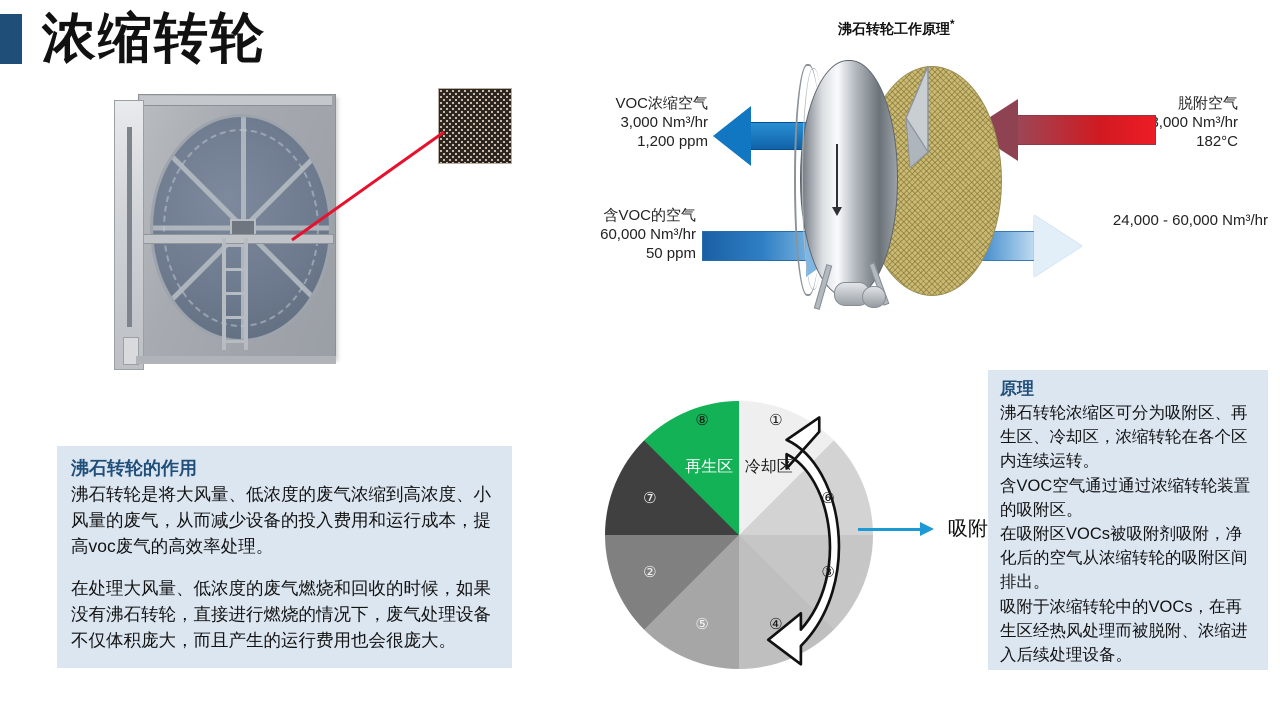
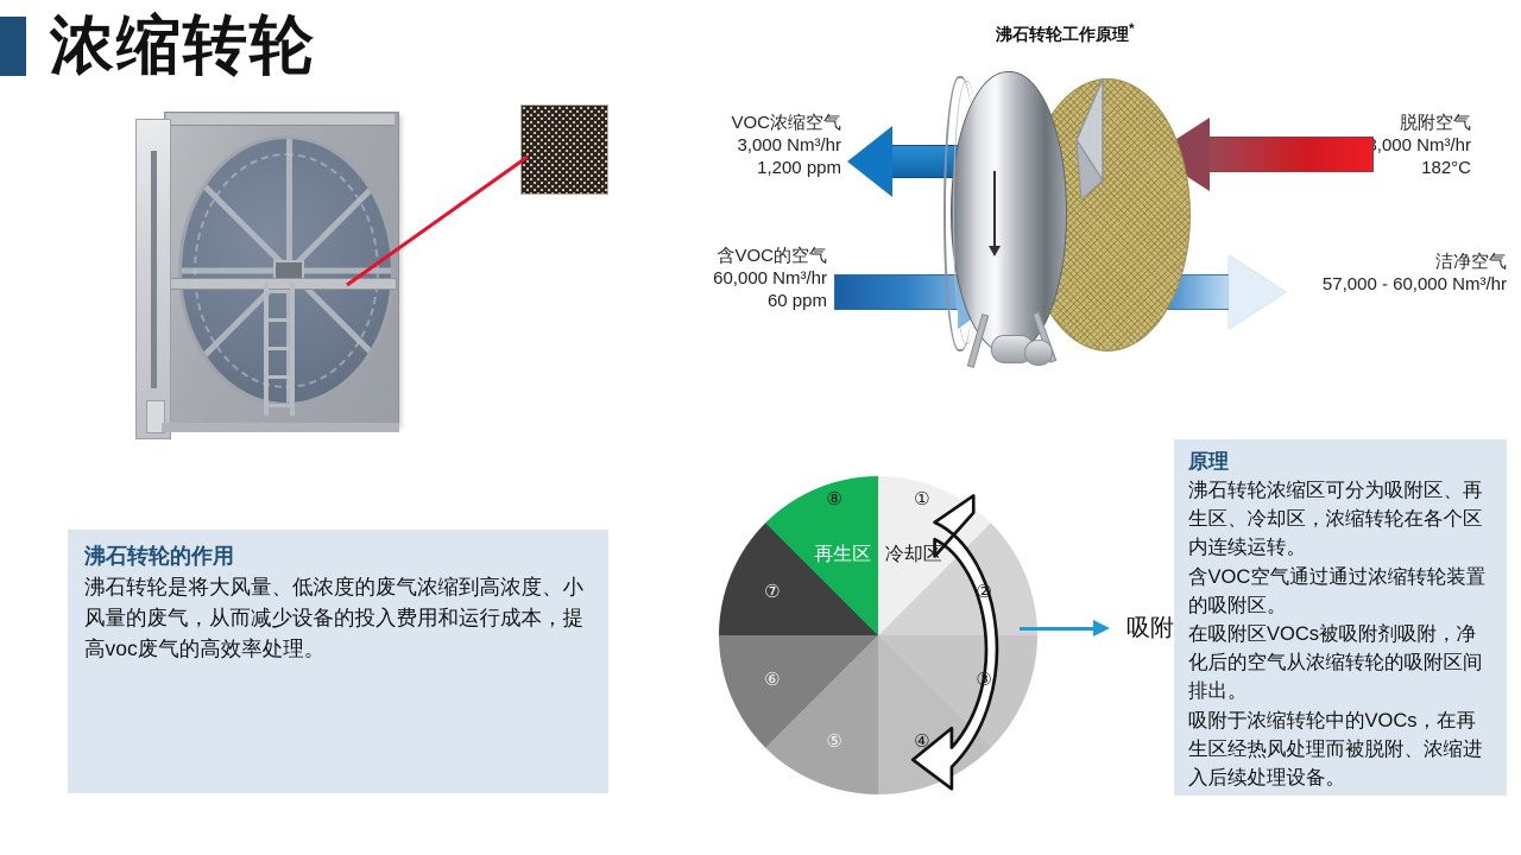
  浓缩转轮
  沸石转轮工作原理*
  VOC浓缩空气
  3,000 Nm³/hr
  1,200 ppm
  脱附空气
  ,000 Nm³/hr
  182°C
  含VOC的空气
  60,000 Nm³/hr
- 50 ppm
+ 60 ppm
+ 洁净空气
- 24,000 - 60,000 Nm³/hr
+ 57,000 - 60,000 Nm³/hr
  ①
  冷却区
- ⑥
+ ②
  ③
  ④
  ⑤
- ②
+ ⑥
  ⑦
  ⑧
  再生区
  沸石转轮的作用
  沸石转轮是将大风量、低浓度的废气浓缩到高浓度、小风量的废气，从而减少设备的投入费用和运行成本，提高voc废气的高效率处理。
- 在处理大风量、低浓度的废气燃烧和回收的时候，如果没有沸石转轮，直接进行燃烧的情况下，废气处理设备不仅体积庞大，而且产生的运行费用也会很庞大。
  原理
  沸石转轮浓缩区可分为吸附区、再生区、冷却区，浓缩转轮在各个区内连续运转。
  含VOC空气通过通过浓缩转轮装置的吸附区。
  在吸附区VOCs被吸附剂吸附，净化后的空气从浓缩转轮的吸附区间排出。
  吸附于浓缩转轮中的VOCs，在再生区经热风处理而被脱附、浓缩进入后续处理设备。
